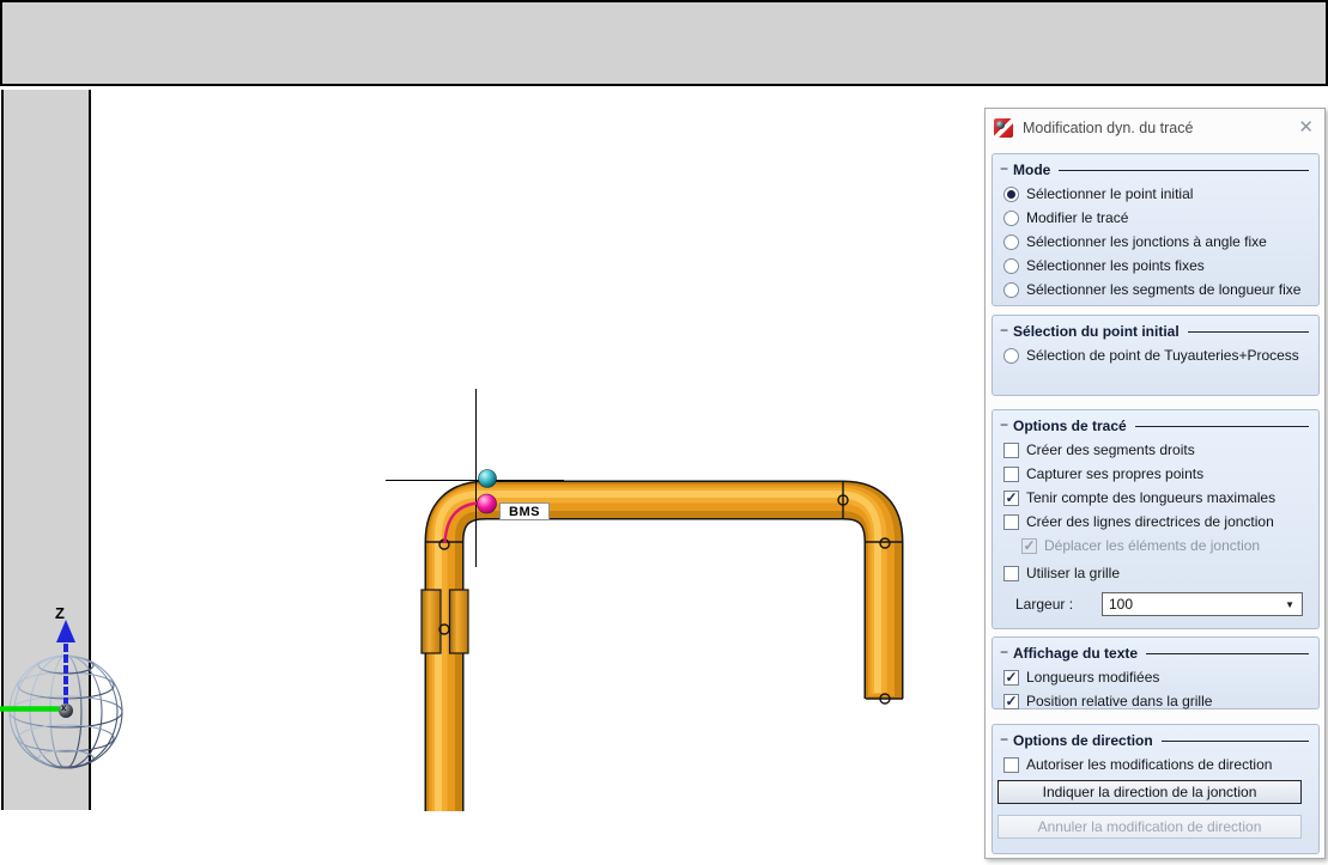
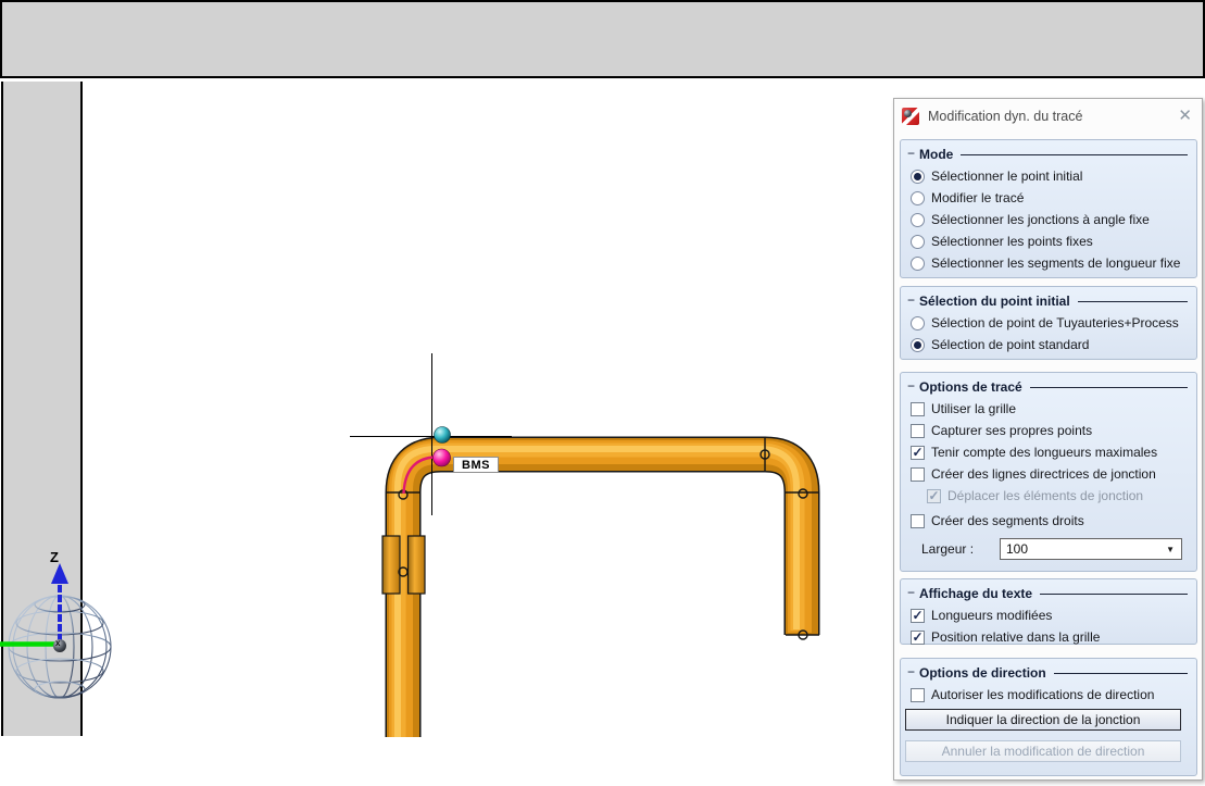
  BMS
  Z
  x
  Modification dyn. du tracé
  ✕
  −
  Mode
  Sélectionner le point initial
  Modifier le tracé
  Sélectionner les jonctions à angle fixe
  Sélectionner les points fixes
  Sélectionner les segments de longueur fixe
  −
  Sélection du point initial
  Sélection de point de Tuyauteries+Process
+ Sélection de point standard
  −
  Options de tracé
- Créer des segments droits
+ Utiliser la grille
  Capturer ses propres points
  ✓
  Tenir compte des longueurs maximales
  Créer des lignes directrices de jonction
  ✓
  Déplacer les éléments de jonction
- Utiliser la grille
+ Créer des segments droits
  Largeur :
  100
  ▼
  −
  Affichage du texte
  ✓
  Longueurs modifiées
  ✓
  Position relative dans la grille
  −
  Options de direction
  Autoriser les modifications de direction
  Indiquer la direction de la jonction
  Annuler la modification de direction
